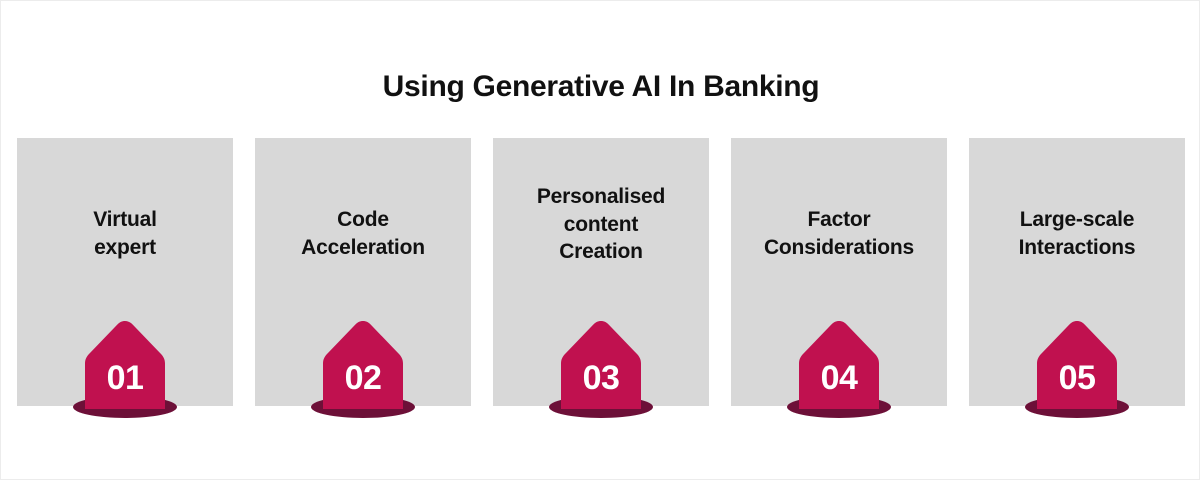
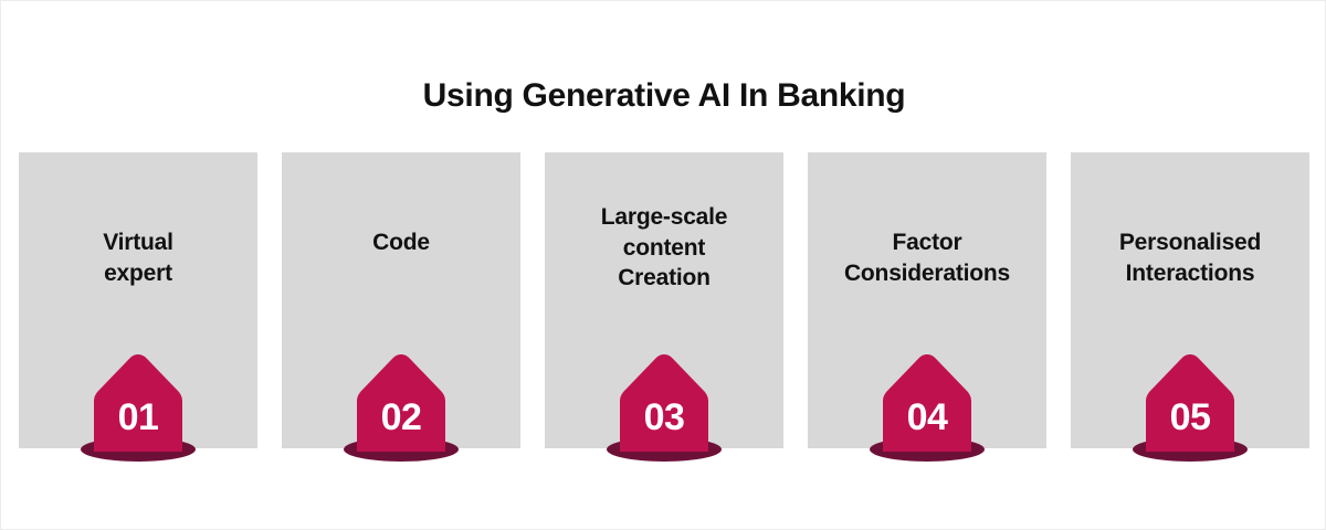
  Using Generative AI In Banking
  Virtual
  expert
  01
  Code
- Acceleration
  02
- Personalised
+ Large-scale
  content
  Creation
  03
  Factor
  Considerations
  04
- Large-scale
+ Personalised
  Interactions
  05
